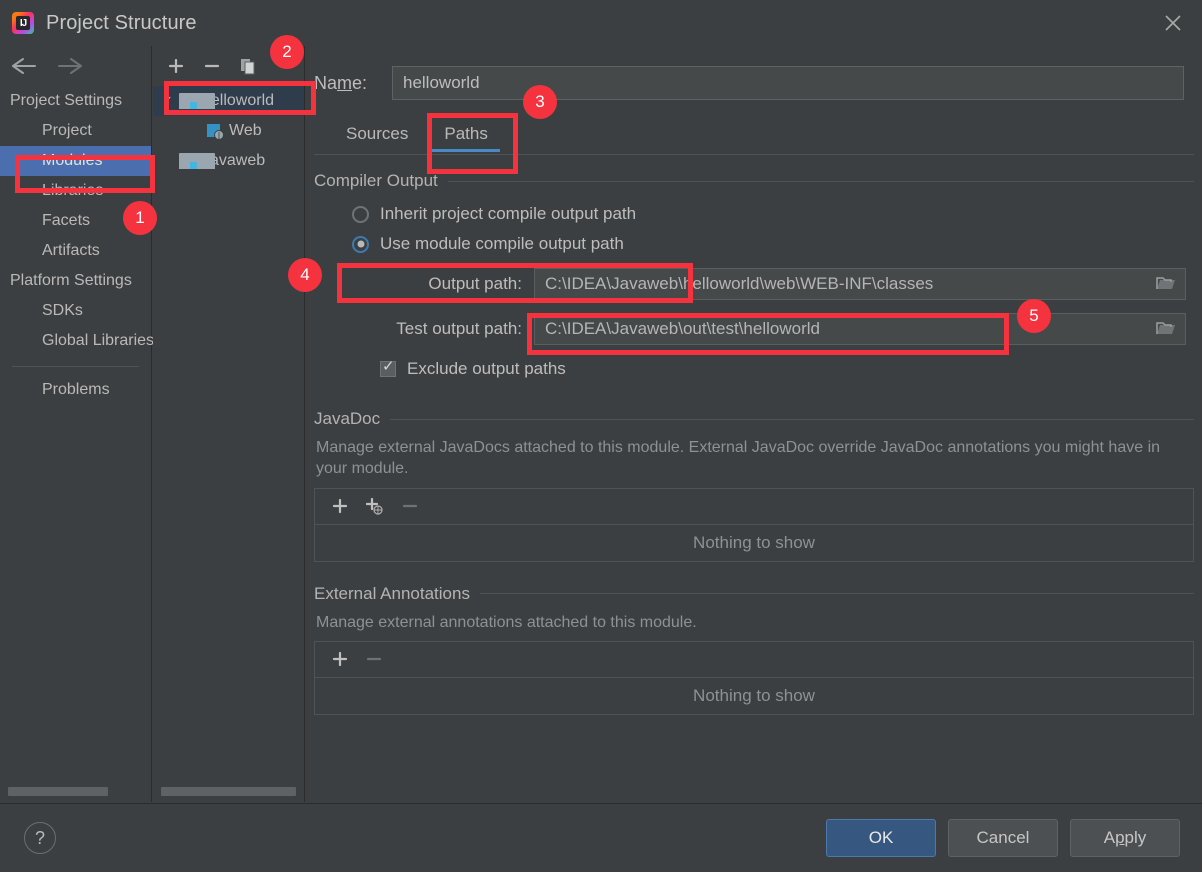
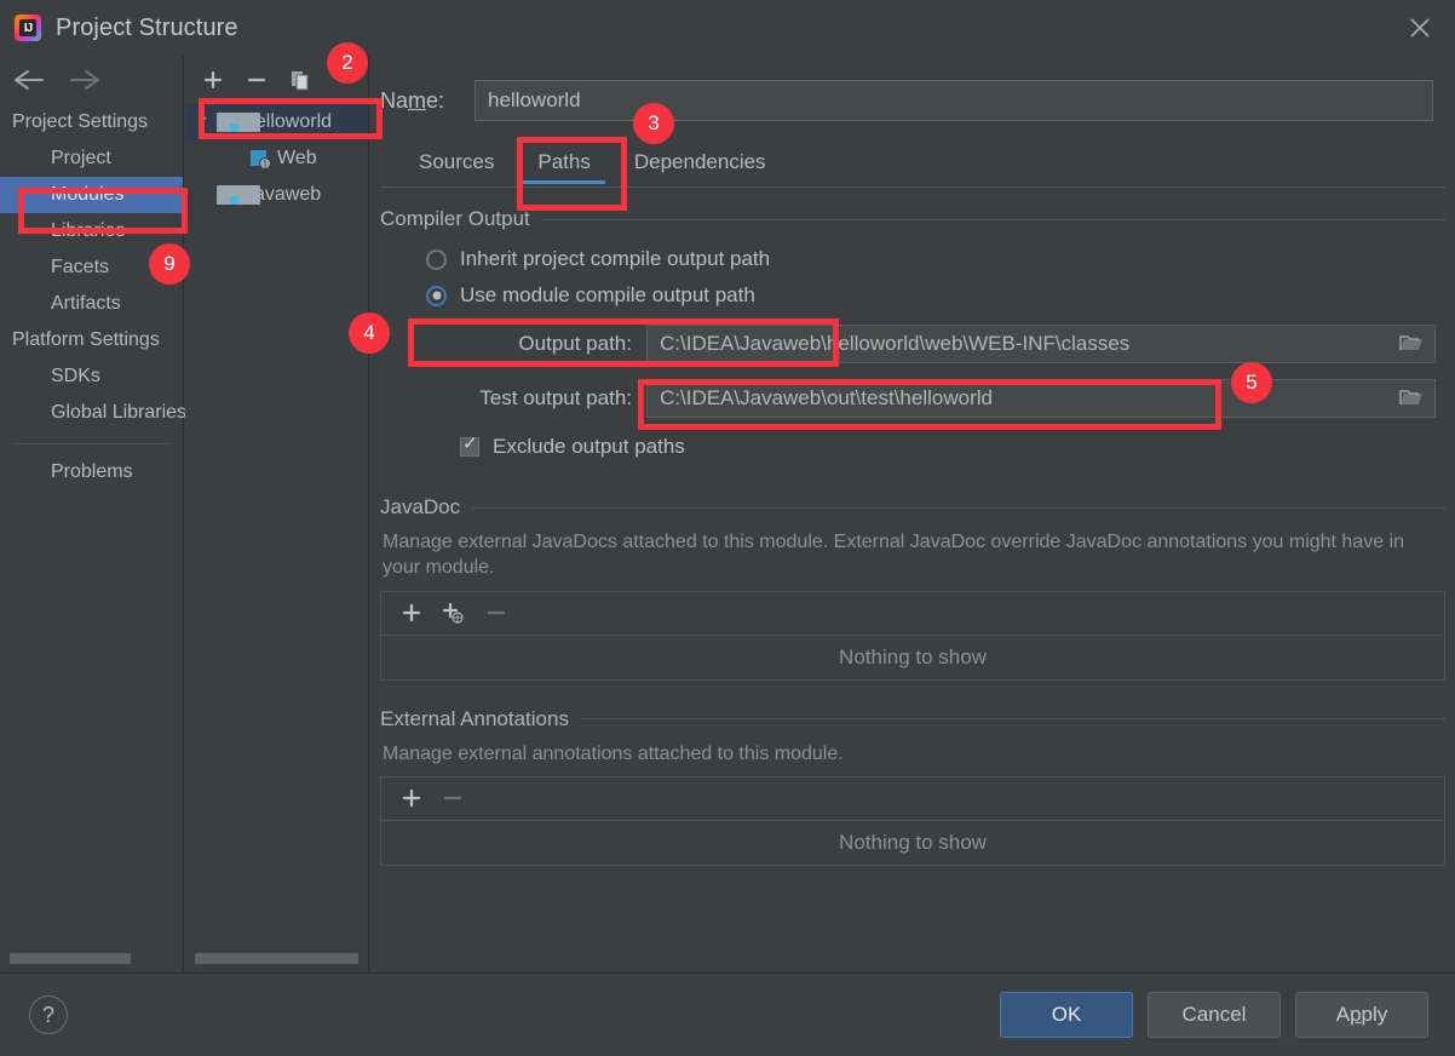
  IJ
  Project Structure
  Project Settings
  Project
  Modules
  Libraries
  Facets
  Artifacts
  Platform Settings
  SDKs
  Global Libraries
  Problems
  ✓
  elloworld
  Web
  vaweb
  Name:
  helloworld
  Sources
  Paths
+ Dependencies
  Compiler Output
  Inherit project compile output path
  Use module compile output path
  Output path:
  C:\IDEA\Javaweb\helloworld\web\WEB-INF\classes
  Test output path:
  C:\IDEA\Javaweb\out\test\helloworld
  Exclude output paths
  JavaDoc
  Manage external JavaDocs attached to this module. External JavaDoc override JavaDoc annotations you might have in your module.
  Nothing to show
  External Annotations
  Manage external annotations attached to this module.
  Nothing to show
  ?
  OK
  Cancel
  A
  p
  ply
- 1
+ 9
  2
  3
  4
  5
